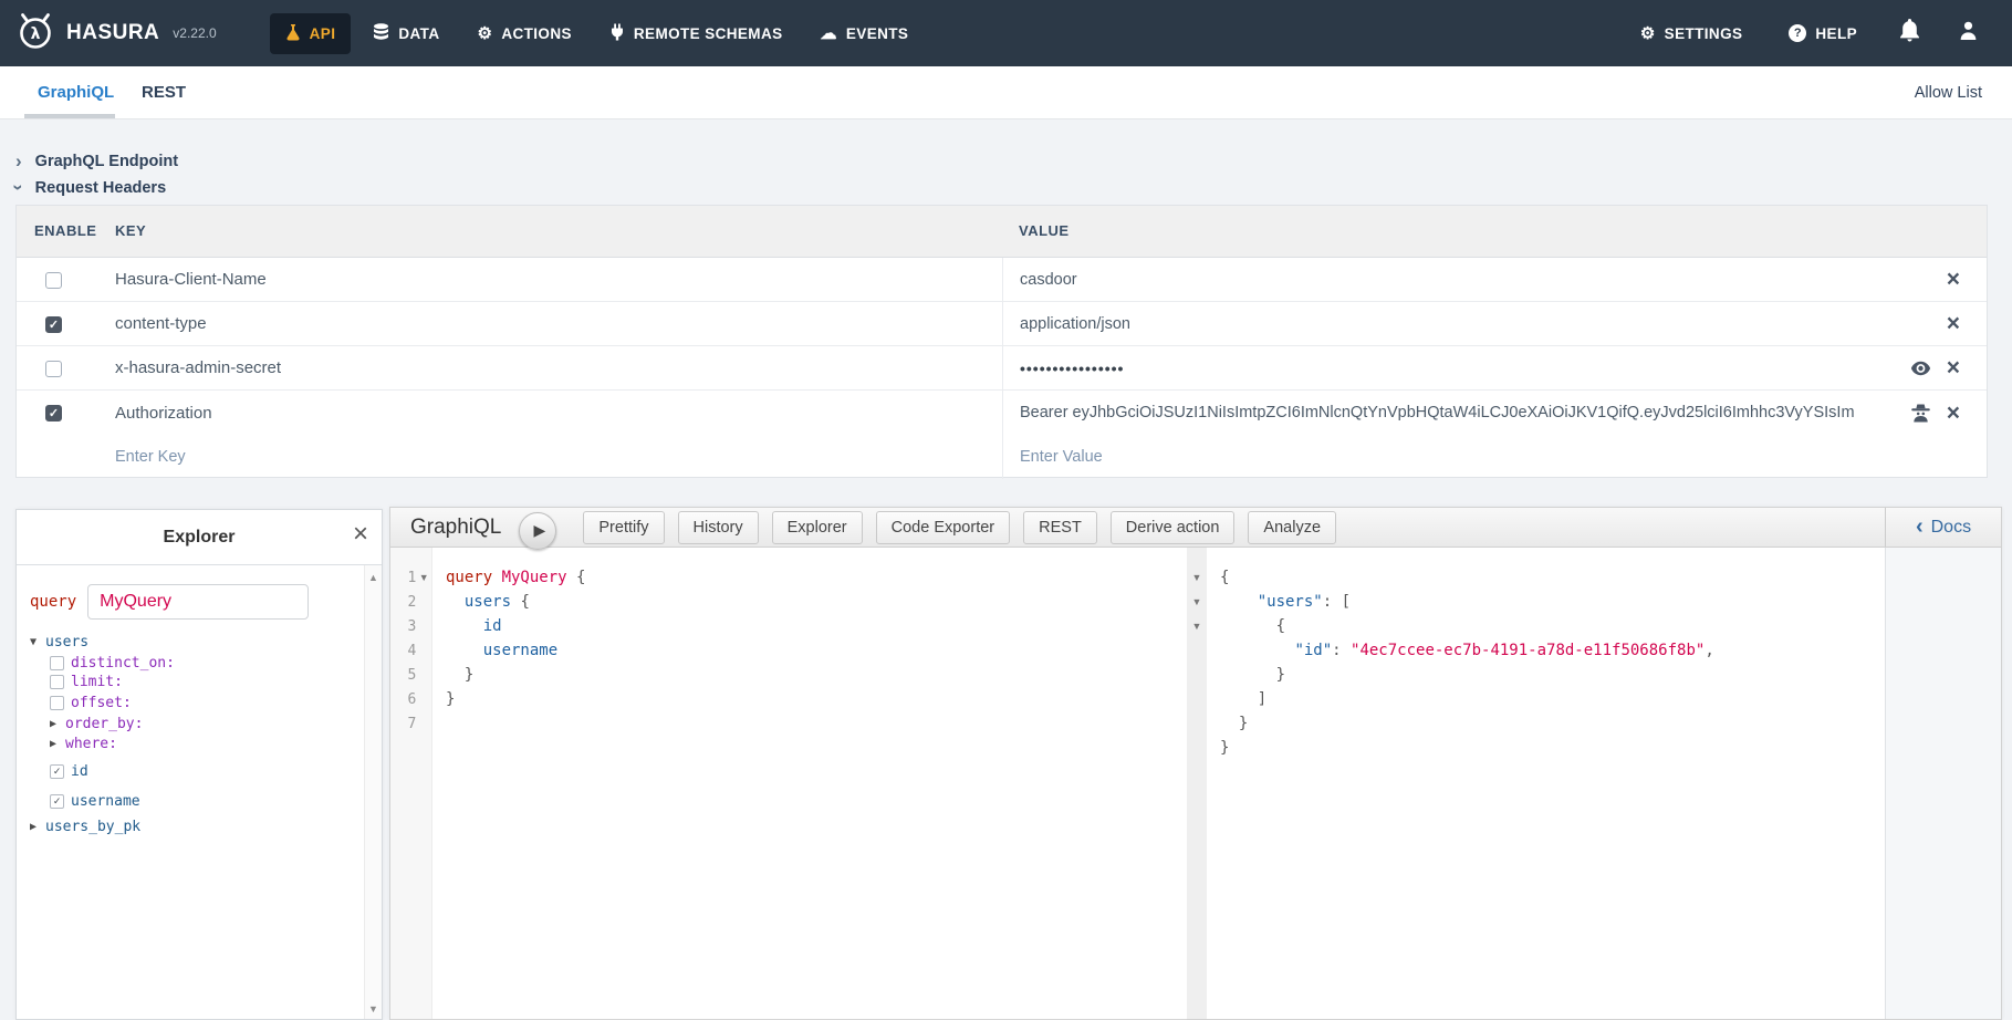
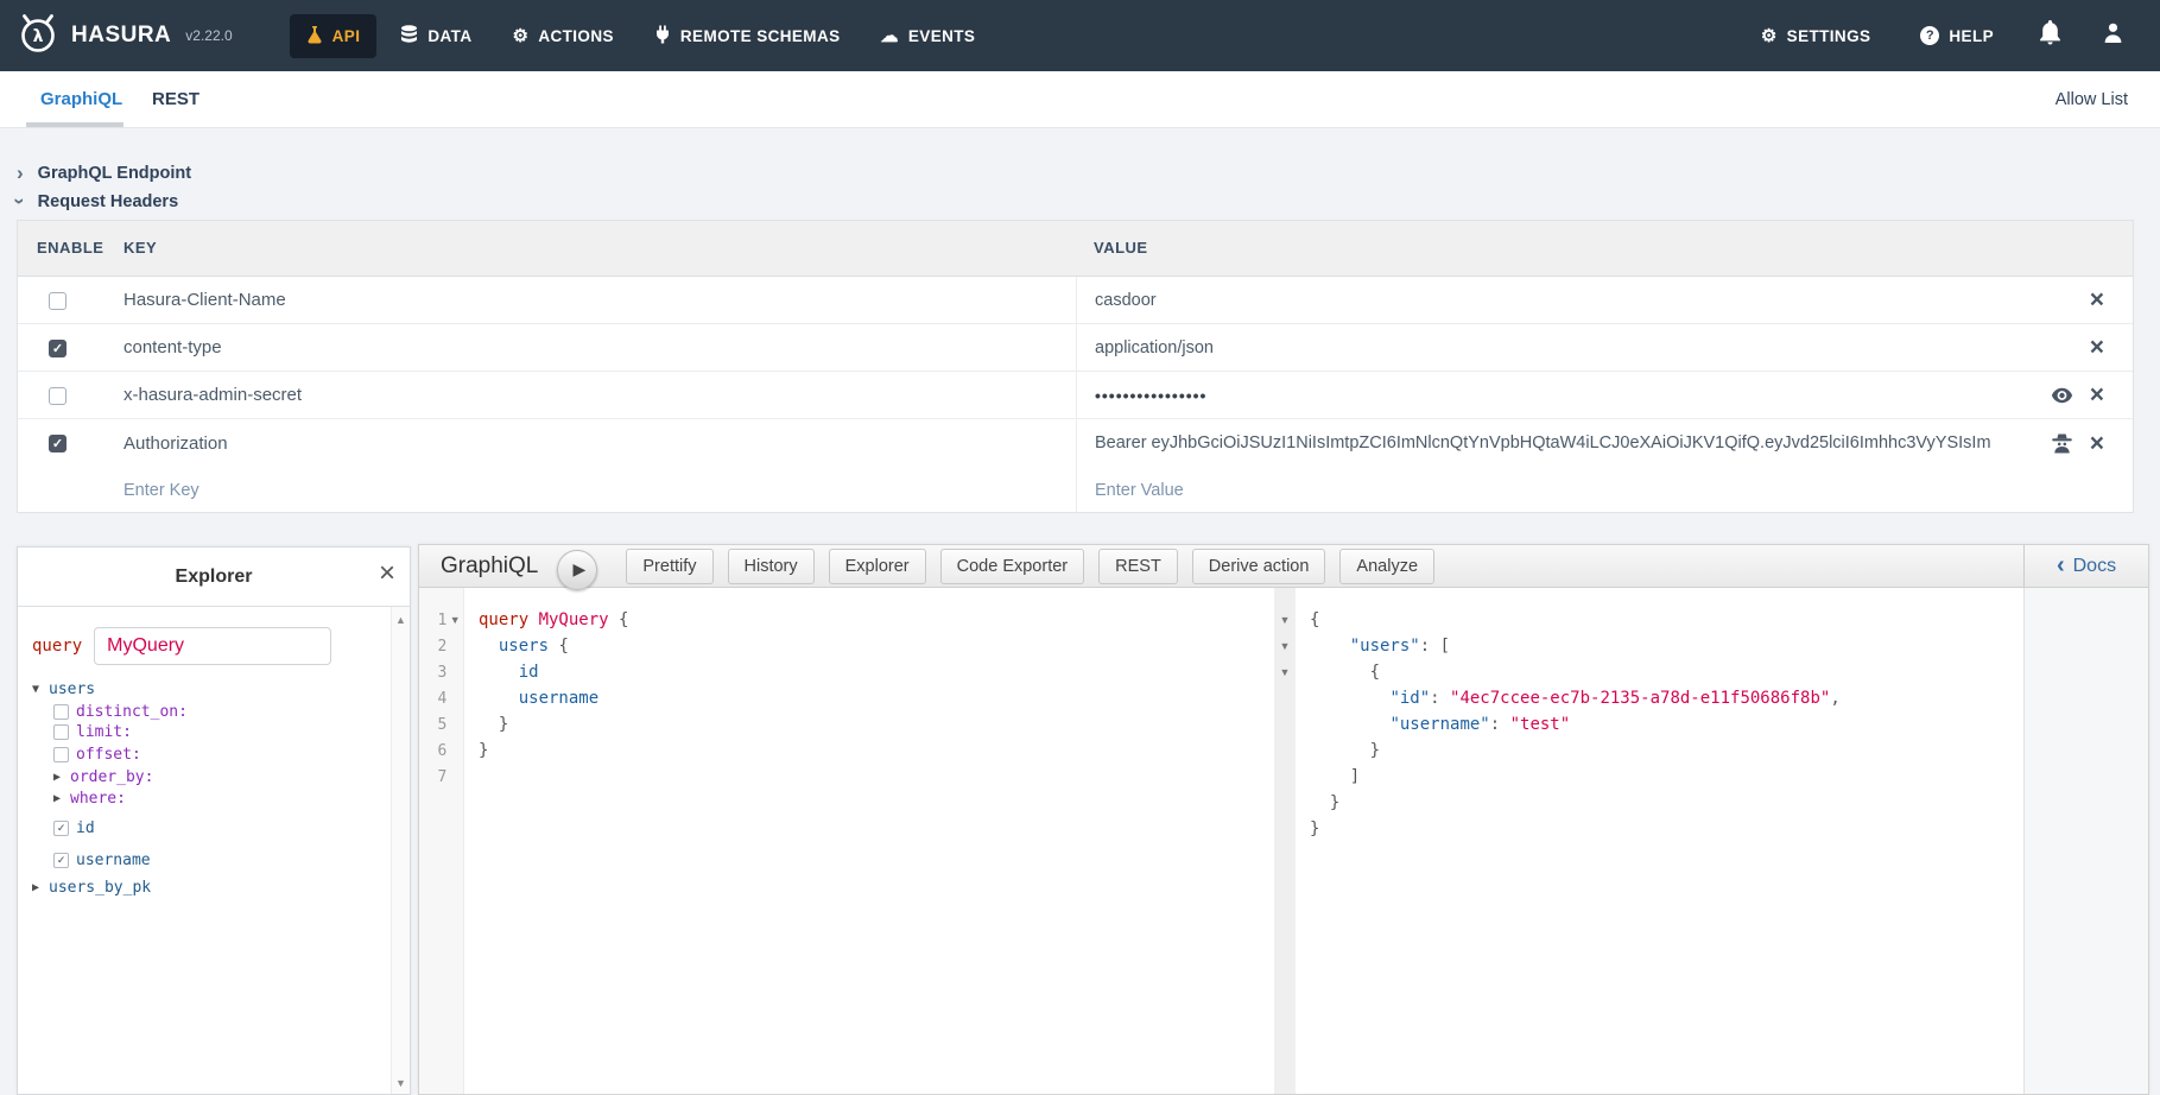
  λ
  HASURA
  v2.22.0
  API
  DATA
  ⚙
  ACTIONS
  REMOTE SCHEMAS
  ☁
  EVENTS
  ⚙
  SETTINGS
  ?
  HELP
  GraphiQL
  REST
  Allow List
  ›
  GraphQL Endpoint
  Request Headers
  ENABLE
  KEY
  VALUE
  Hasura-Client-Name
  casdoor
  ×
  ✓
  content-type
  application/json
  ×
  x-hasura-admin-secret
  ••••••••••••••••
  ×
  ✓
  Authorization
  Bearer eyJhbGciOiJSUzI1NiIsImtpZCI6ImNlcnQtYnVpbHQtaW4iLCJ0eXAiOiJKV1QifQ.eyJvd25lciI6Imhhc3VyYSIsIm
  ×
  Enter Key
  Enter Value
  Explorer
  ×
  query
  MyQuery
  ▼
  users
  distinct_on:
  limit:
  offset:
  ▶
  order_by:
  ▶
  where:
  ✓
  id
  ✓
  username
  ▶
  users_by_pk
  ▲
  ▼
  GraphiQL
  ▶
  Prettify
  History
  Explorer
  Code Exporter
  REST
  Derive action
  Analyze
  ‹
  Docs
  1
  ▼
  2
  3
  4
  5
  6
  7
  query MyQuery {
  users {
  id
  username
  }
  }
  ▼
  ▼
  ▼
  {
  "users": [
  {
- "id": "4ec7ccee-ec7b-4191-a78d-e11f50686f8b",
+ "id": "4ec7ccee-ec7b-2135-a78d-e11f50686f8b",
+ "username": "test"
  }
  ]
  }
  }
